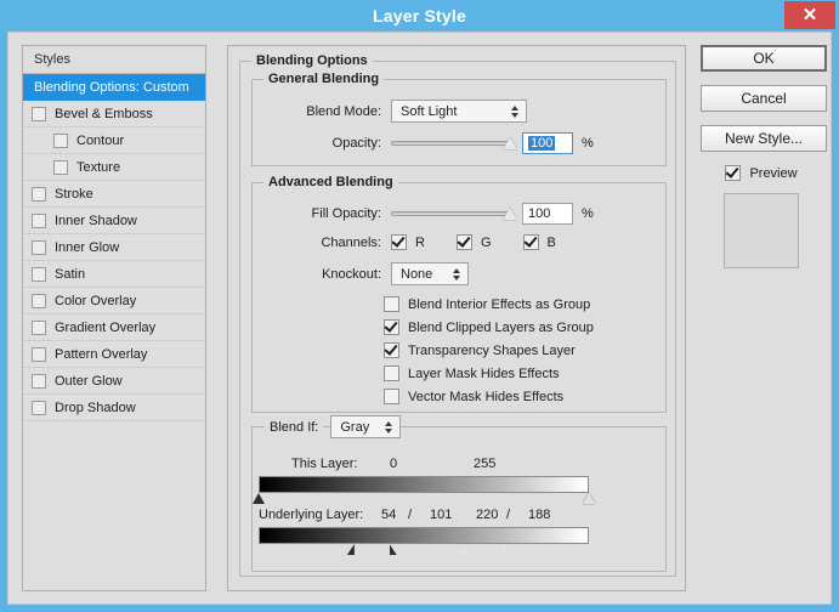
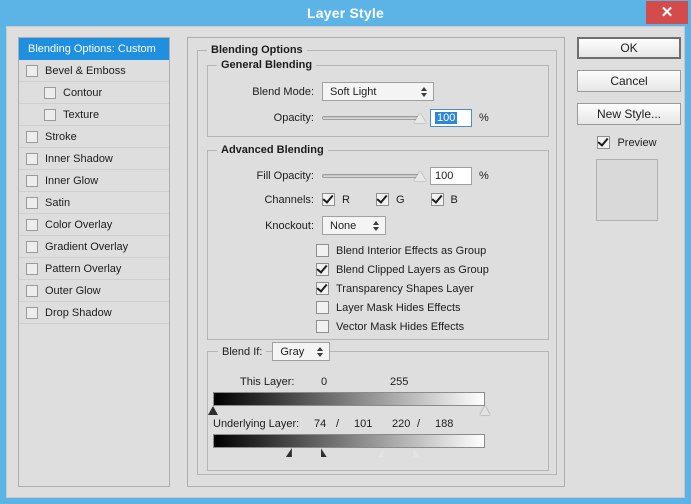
  Layer Style
  ✕
- Styles
  Blending Options: Custom
  Bevel & Emboss
  Contour
  Texture
  Stroke
  Inner Shadow
  Inner Glow
  Satin
  Color Overlay
  Gradient Overlay
  Pattern Overlay
  Outer Glow
  Drop Shadow
  Blending Options
  General Blending
  Blend Mode:
  Soft Light
  Opacity:
  100
  %
  Advanced Blending
  Fill Opacity:
  100
  %
  Channels:
  R
  G
  B
  Knockout:
  None
  Blend Interior Effects as Group
  Blend Clipped Layers as Group
  Transparency Shapes Layer
  Layer Mask Hides Effects
  Vector Mask Hides Effects
  Blend If:
  Gray
  This Layer:
  0
  255
  Underlying Layer:
- 54
+ 74
  /
  101
  220
  /
  188
  OK
  Cancel
  New Style...
  Preview
